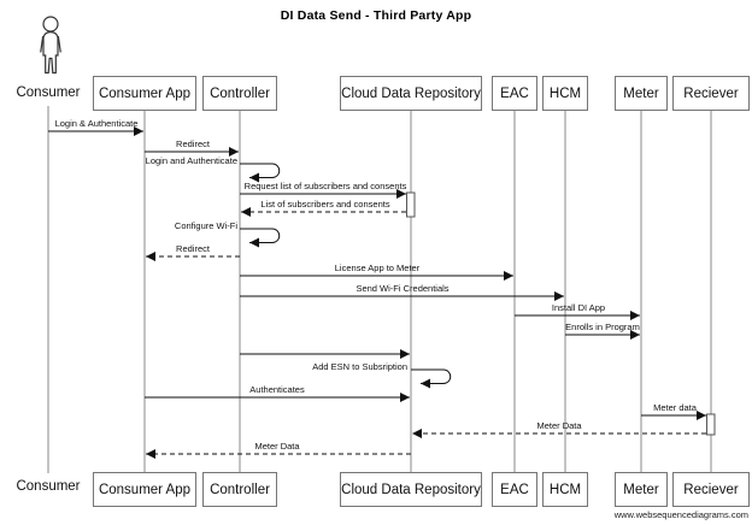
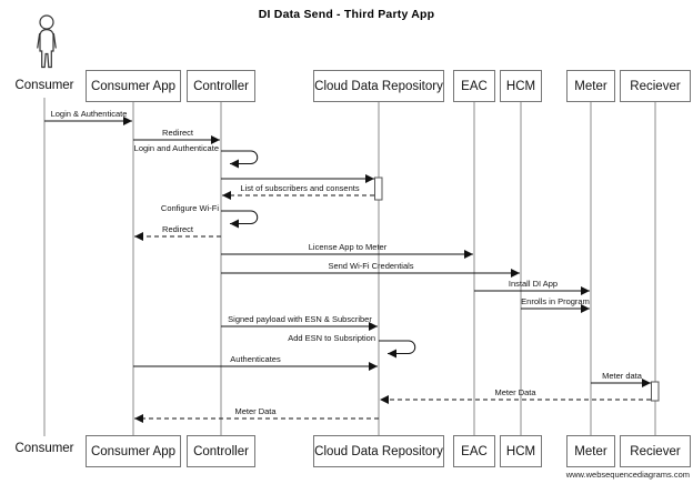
  DI Data Send - Third Party App
  Consumer
  Consumer App
  Controller
  Cloud Data Repository
  EAC
  HCM
  Meter
  Reciever
  Consumer
  Consumer App
  Controller
  Cloud Data Repository
  EAC
  HCM
  Meter
  Reciever
  Login & Authenticate
  Redirect
  Login and Authenticate
- Request list of subscribers and consents
  List of subscribers and consents
  Configure Wi-Fi
  Redirect
  License App to Meter
  Send Wi-Fi Credentials
  Install DI App
  Enrolls in Program
+ Signed payload with ESN & Subscriber
  Add ESN to Subsription
  Authenticates
  Meter data
  Meter Data
  Meter Data
  www.websequencediagrams.com
